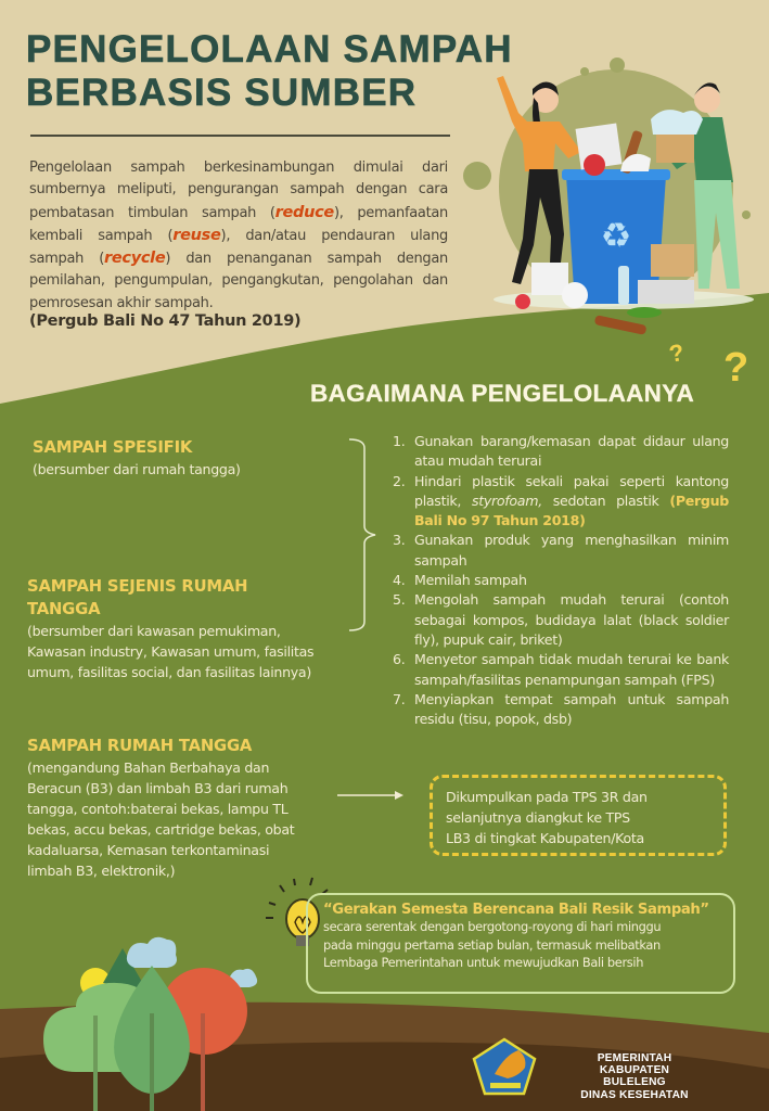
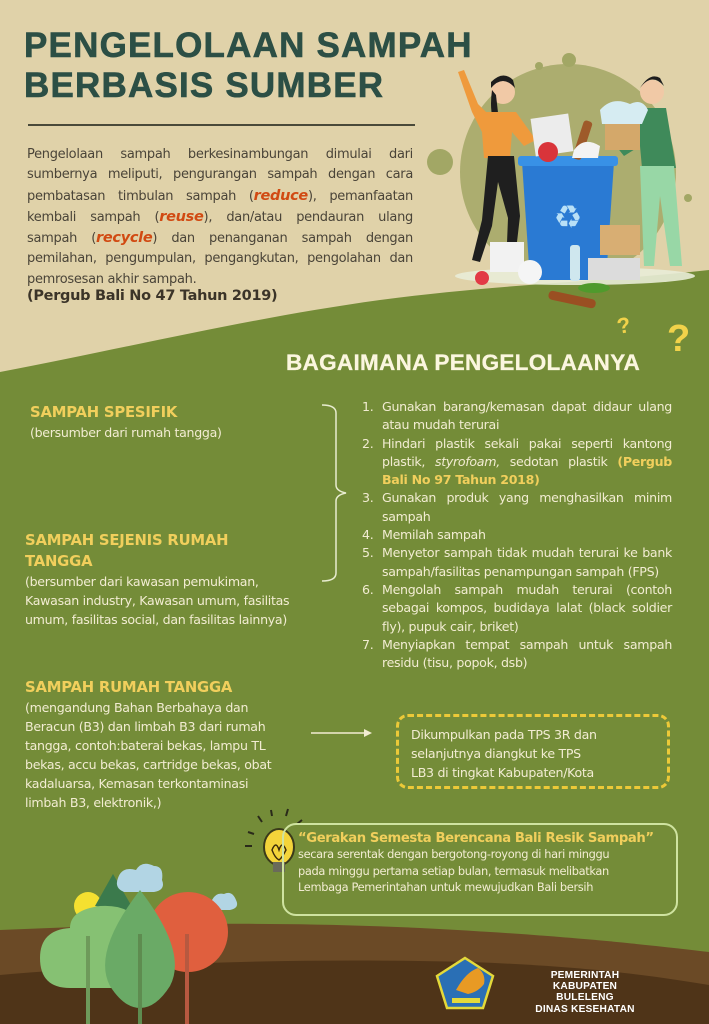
  ♻
  PENGELOLAAN SAMPAH
  BERBASIS SUMBER
  Pengelolaan sampah berkesinambungan dimulai dari sumbernya meliputi, pengurangan sampah dengan cara pembatasan timbulan sampah (reduce), pemanfaatan kembali sampah (reuse), dan/atau pendauran ulang sampah (recycle) dan penanganan sampah dengan pemilahan, pengumpulan, pengangkutan, pengolahan dan pemrosesan akhir sampah.
  (Pergub Bali No 47 Tahun 2019)
  ?
  BAGAIMANA PENGELOLAANYA
  SAMPAH SPESIFIK
  (bersumber dari rumah tangga)
  SAMPAH SEJENIS RUMAH
  TANGGA
  (bersumber dari kawasan pemukiman,
  Kawasan industry, Kawasan umum, fasilitas
  umum, fasilitas social, dan fasilitas lainnya)
  SAMPAH RUMAH TANGGA
  (mengandung Bahan Berbahaya dan
  Beracun (B3) dan limbah B3 dari rumah
  tangga, contoh:baterai bekas, lampu TL
  bekas, accu bekas, cartridge bekas, obat
  kadaluarsa, Kemasan terkontaminasi
  limbah B3, elektronik,)
  1.
  Gunakan barang/kemasan dapat didaur ulang atau mudah terurai
  2.
  Hindari plastik sekali pakai seperti kantong plastik, styrofoam, sedotan plastik (Pergub Bali No 97 Tahun 2018)
  3.
  Gunakan produk yang menghasilkan minim sampah
  4.
  Memilah sampah
  5.
- Mengolah sampah mudah terurai (contoh sebagai kompos, budidaya lalat (black soldier fly), pupuk cair, briket)
+ Menyetor sampah tidak mudah terurai ke bank sampah/fasilitas penampungan sampah (FPS)
  6.
- Menyetor sampah tidak mudah terurai ke bank sampah/fasilitas penampungan sampah (FPS)
+ Mengolah sampah mudah terurai (contoh sebagai kompos, budidaya lalat (black soldier fly), pupuk cair, briket)
  7.
  Menyiapkan tempat sampah untuk sampah residu (tisu, popok, dsb)
  Dikumpulkan pada TPS 3R dan
  selanjutnya diangkut ke TPS
  LB3 di tingkat Kabupaten/Kota
  “Gerakan Semesta Berencana Bali Resik Sampah”
  secara serentak dengan bergotong-royong di hari minggu
  pada minggu pertama setiap bulan, termasuk melibatkan
  Lembaga Pemerintahan untuk mewujudkan Bali bersih
  PEMERINTAH
  KABUPATEN BULELENG
  DINAS KESEHATAN
